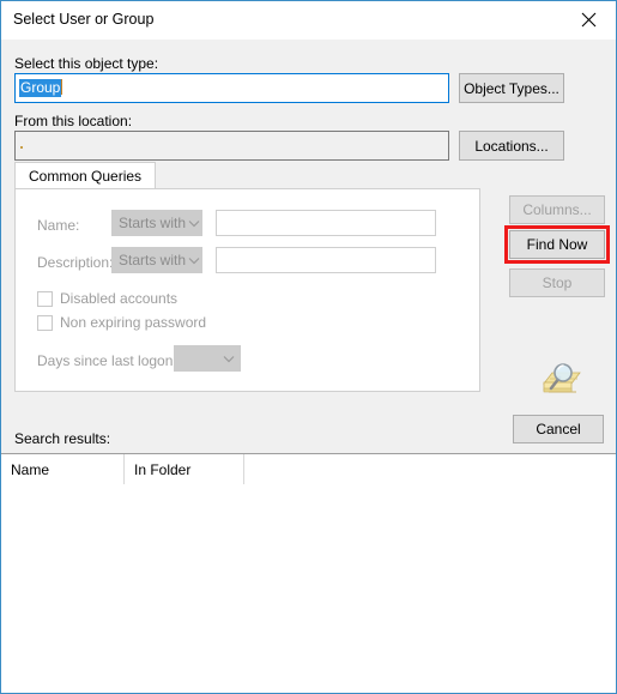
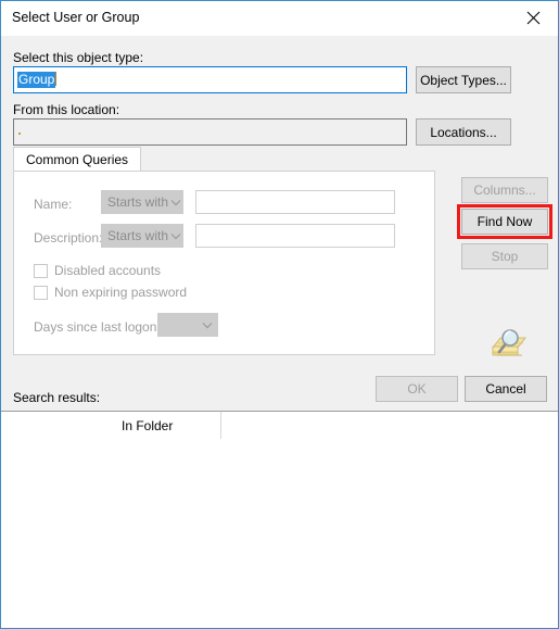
  Select User or Group
  Select this object type:
  Group
  Object Types...
  From this location:
  Locations...
  Common Queries
  Name:
  Starts with
  Description
  Starts with
  Disabled accounts
  Non expiring password
  Days since last logon
  Columns...
  Find Now
  Stop
+ OK
  Cancel
  Search results:
- Name
  In Folder
